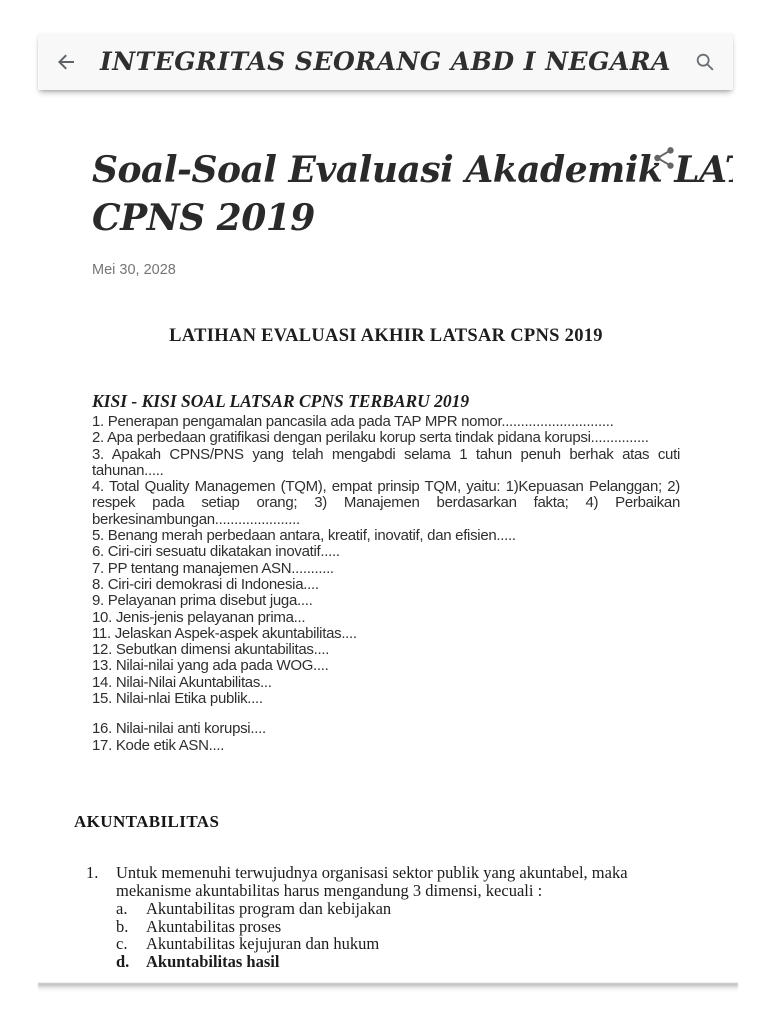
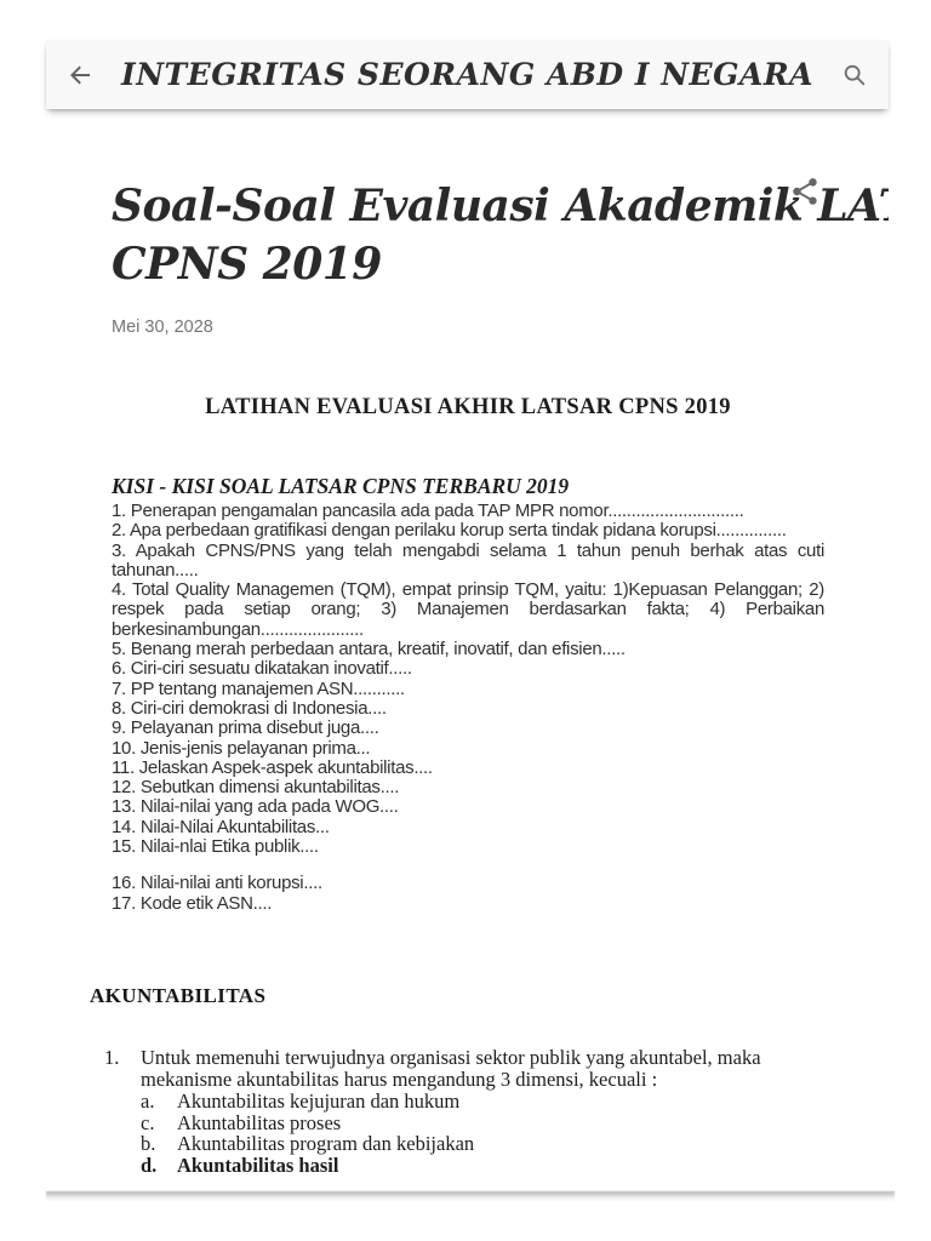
  INTEGRITAS SEORANG ABD I NEGARA
  Soal-Soal Evaluasi Akademik LA
  CPNS 2019
  Mei 30, 2028
  LATIHAN EVALUASI AKHIR LATSAR CPNS 2019
  KISI - KISI SOAL LATSAR CPNS TERBARU 2019
  1. Penerapan pengamalan pancasila ada pada TAP MPR nomor.............................
  2. Apa perbedaan gratifikasi dengan perilaku korup serta tindak pidana korupsi...............
  3. Apakah CPNS/PNS yang telah mengabdi selama 1 tahun penuh berhak atas cuti tahunan.....
  4. Total Quality Managemen (TQM), empat prinsip TQM, yaitu: 1)Kepuasan Pelanggan; 2) respek pada setiap orang; 3) Manajemen berdasarkan fakta; 4) Perbaikan berkesinambungan......................
  5. Benang merah perbedaan antara, kreatif, inovatif, dan efisien.....
  6. Ciri-ciri sesuatu dikatakan inovatif.....
  7. PP tentang manajemen ASN...........
  8. Ciri-ciri demokrasi di Indonesia....
  9. Pelayanan prima disebut juga....
  10. Jenis-jenis pelayanan prima...
  11. Jelaskan Aspek-aspek akuntabilitas....
  12. Sebutkan dimensi akuntabilitas....
  13. Nilai-nilai yang ada pada WOG....
  14. Nilai-Nilai Akuntabilitas...
  15. Nilai-nlai Etika publik....
  16. Nilai-nilai anti korupsi....
  17. Kode etik ASN....
  AKUNTABILITAS
  1.
  Untuk memenuhi terwujudnya organisasi sektor publik yang akuntabel, maka mekanisme akuntabilitas harus mengandung 3 dimensi, kecuali :
  a.
- Akuntabilitas program dan kebijakan
+ Akuntabilitas kejujuran dan hukum
- b.
+ c.
  Akuntabilitas proses
- c.
+ b.
- Akuntabilitas kejujuran dan hukum
+ Akuntabilitas program dan kebijakan
  d.
  Akuntabilitas hasil
